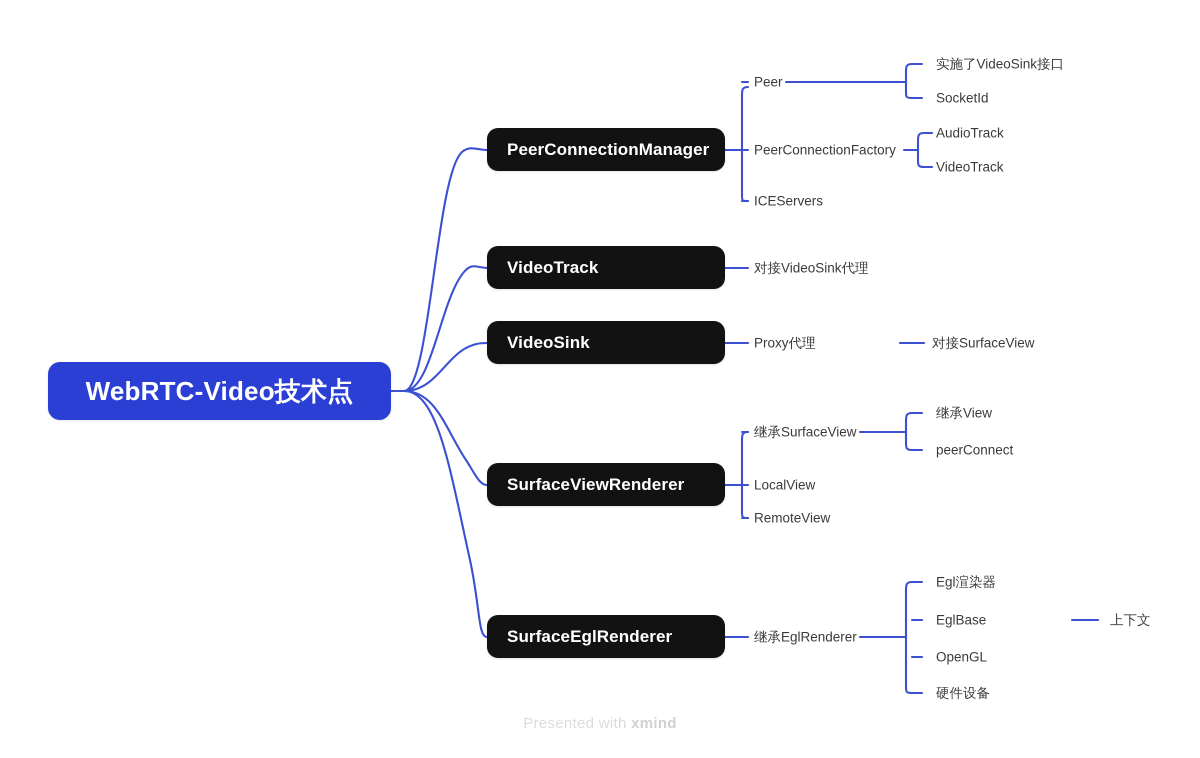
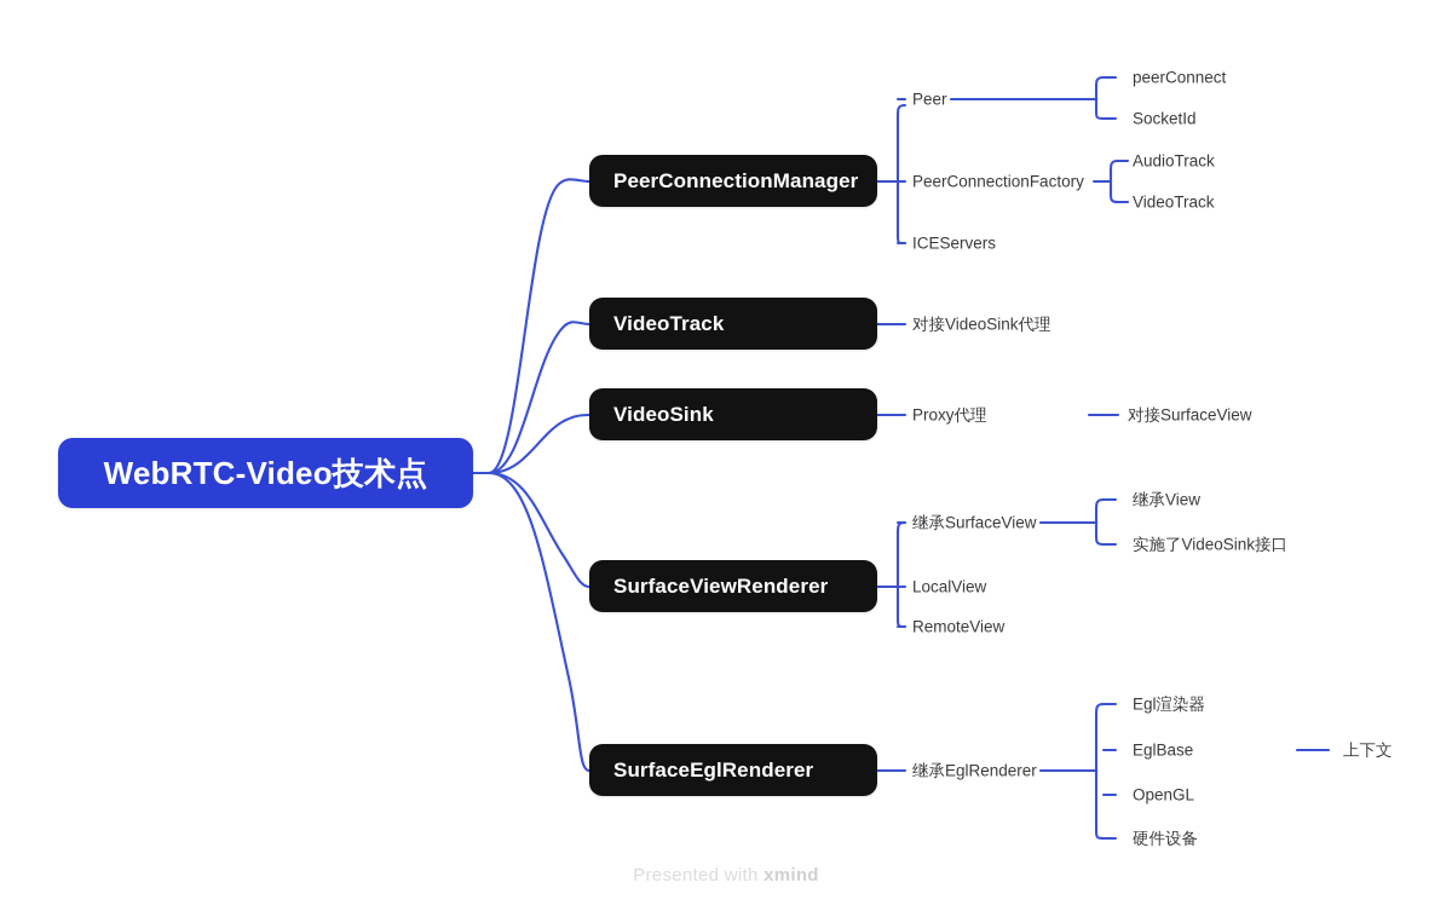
  WebRTC-Video技术点
  PeerConnectionManager
  VideoTrack
  VideoSink
  SurfaceViewRenderer
  SurfaceEglRenderer
  Peer
- 实施了VideoSink接口
+ peerConnect
  SocketId
  PeerConnectionFactory
  AudioTrack
  VideoTrack
  ICEServers
  对接VideoSink代理
  Proxy代理
  对接SurfaceView
  继承SurfaceView
  继承View
- peerConnect
+ 实施了VideoSink接口
  LocalView
  RemoteView
  继承EglRenderer
  Egl渲染器
  EglBase
  上下文
  OpenGL
  硬件设备
  Presented with xmind
